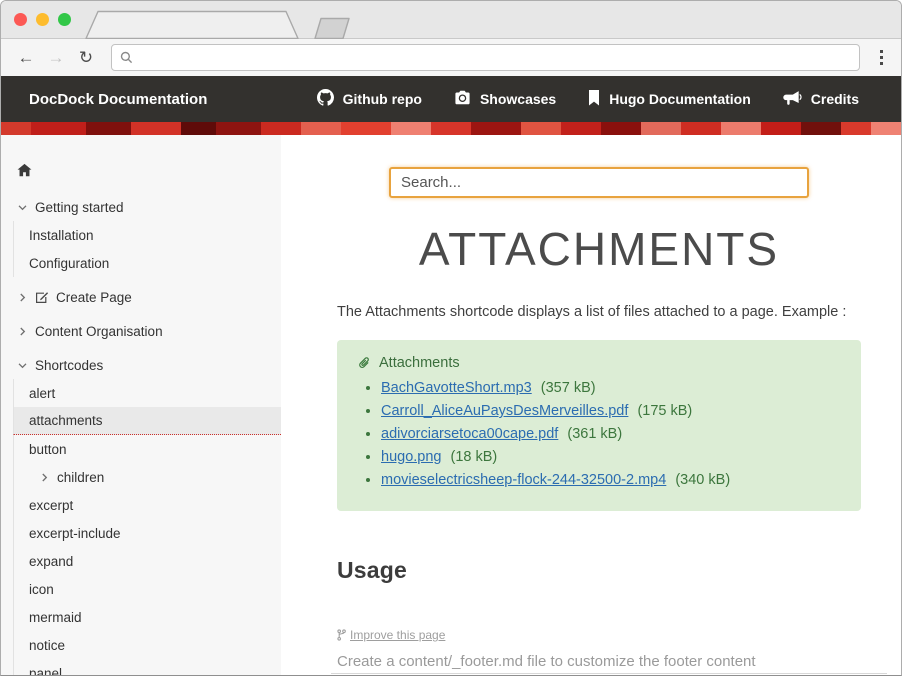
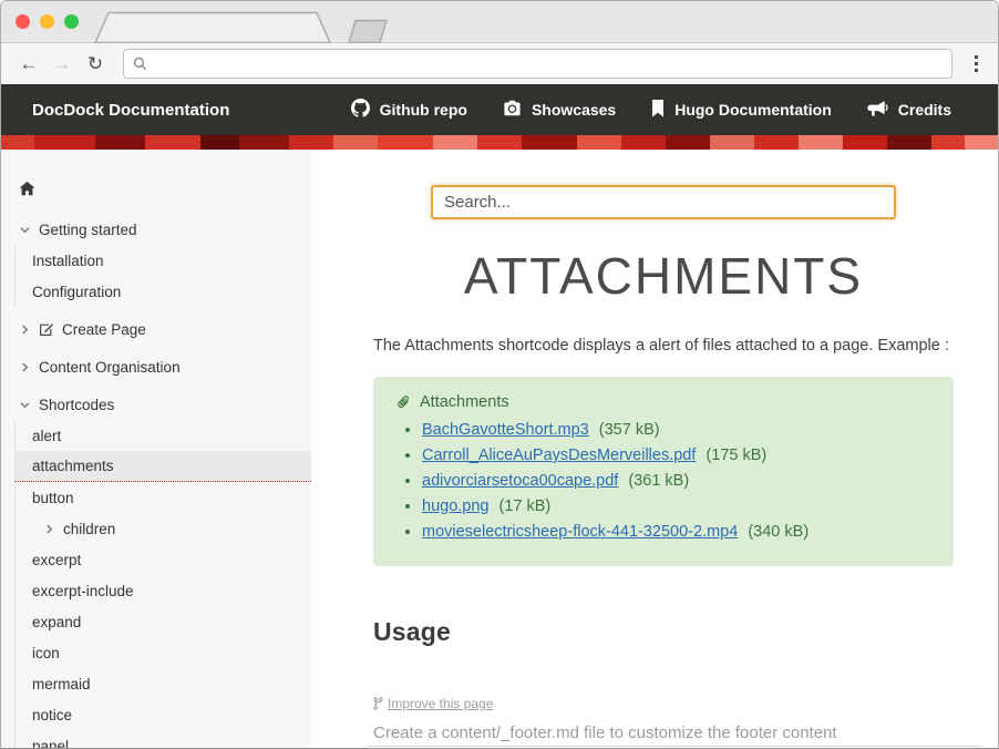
  ←
  →
  ↻
  DocDock Documentation
  Github repo
  Showcases
  Hugo Documentation
  Credits
  Getting started
  Installation
  Configuration
  Create Page
  Content Organisation
  Shortcodes
  alert
  attachments
  button
  children
  excerpt
  excerpt-include
  expand
  icon
  mermaid
  notice
  panel
  Search...
  ATTACHMENTS
- The Attachments shortcode displays a list of files attached to a page. Example :
+ The Attachments shortcode displays a alert of files attached to a page. Example :
  Attachments
  BachGavotteShort.mp3 (357 kB)
  Carroll_AliceAuPaysDesMerveilles.pdf (175 kB)
  adivorciarsetoca00cape.pdf (361 kB)
- hugo.png (18 kB)
+ hugo.png (17 kB)
- movieselectricsheep-flock-244-32500-2.mp4 (340 kB)
+ movieselectricsheep-flock-441-32500-2.mp4 (340 kB)
  Usage
  Improve this page
  Create a content/_footer.md file to customize the footer content
